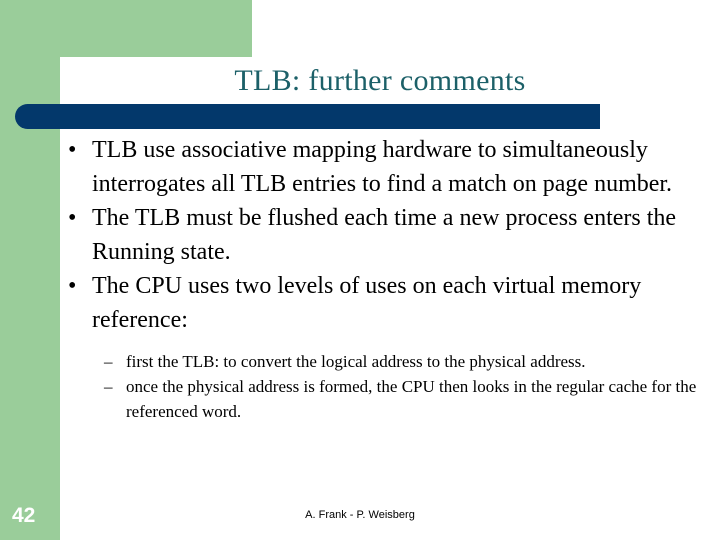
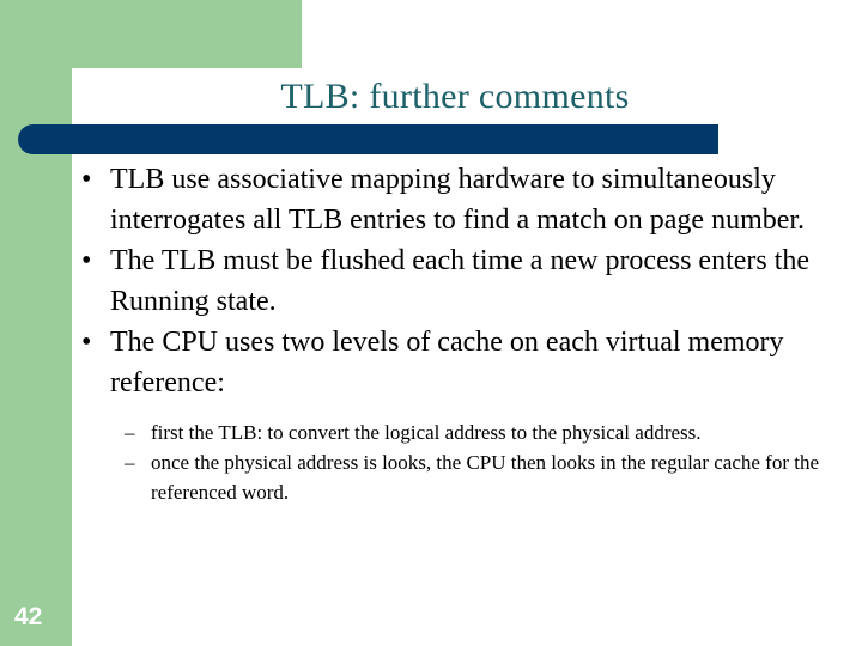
  TLB: further comments
  •
  TLB use associative mapping hardware to simultaneously interrogates all TLB entries to find a match on page number.
  •
  The TLB must be flushed each time a new process enters the Running state.
  •
- The CPU uses two levels of uses on each virtual memory reference:
+ The CPU uses two levels of cache on each virtual memory reference:
  –
  first the TLB: to convert the logical address to the physical address.
  –
- once the physical address is formed, the CPU then looks in the regular cache for the referenced word.
+ once the physical address is looks, the CPU then looks in the regular cache for the referenced word.
  42
- A. Frank - P. Weisberg
